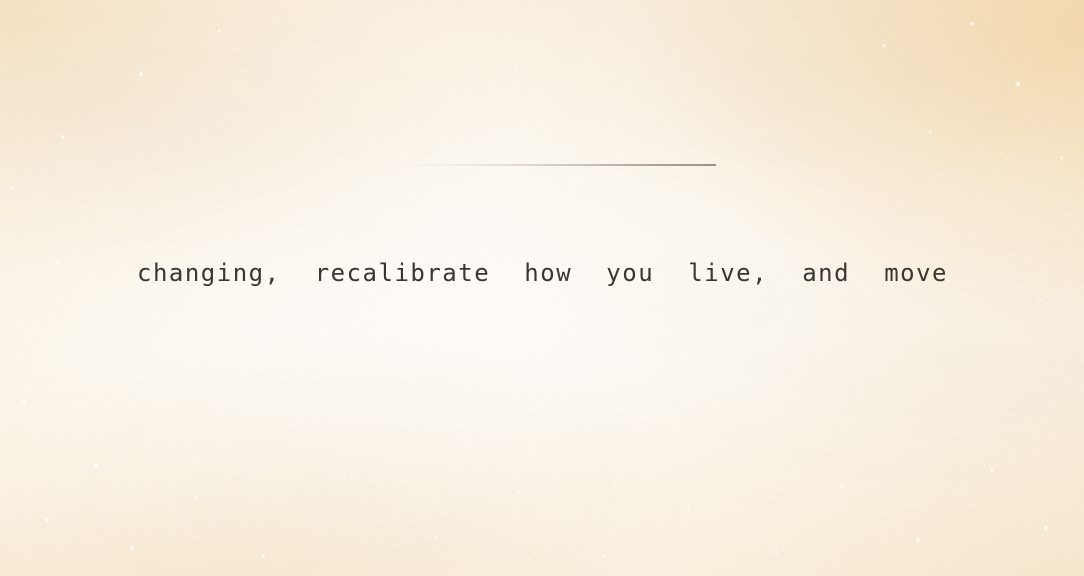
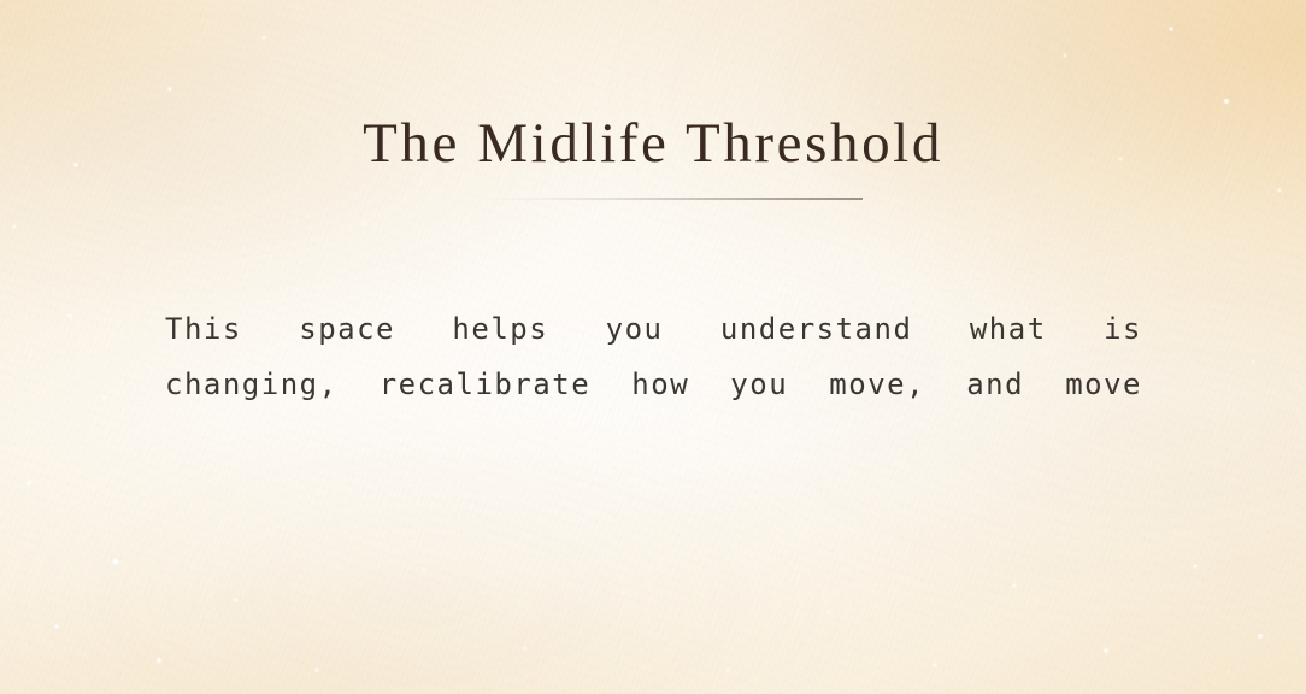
+ The Midlife Threshold
+ This space helps you understand what is
- changing, recalibrate how you live, and move
+ changing, recalibrate how you move, and move
